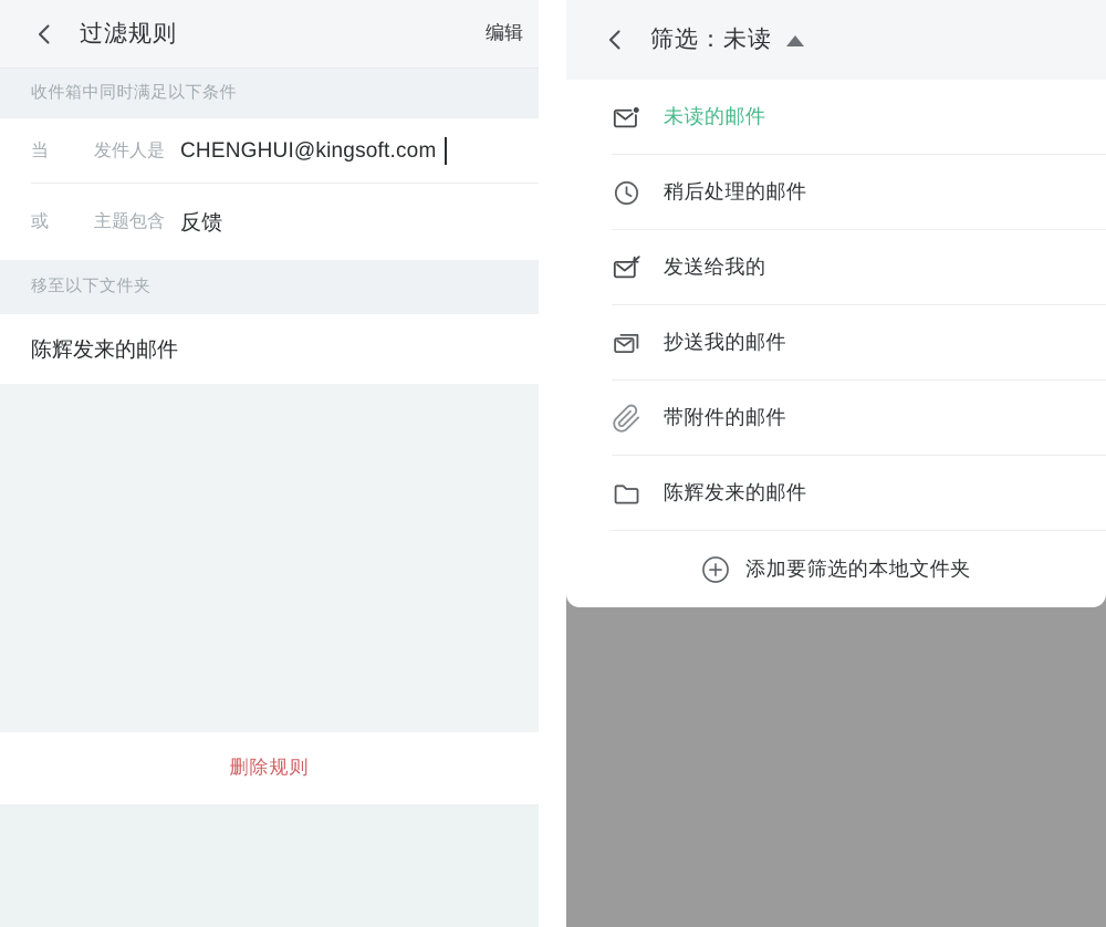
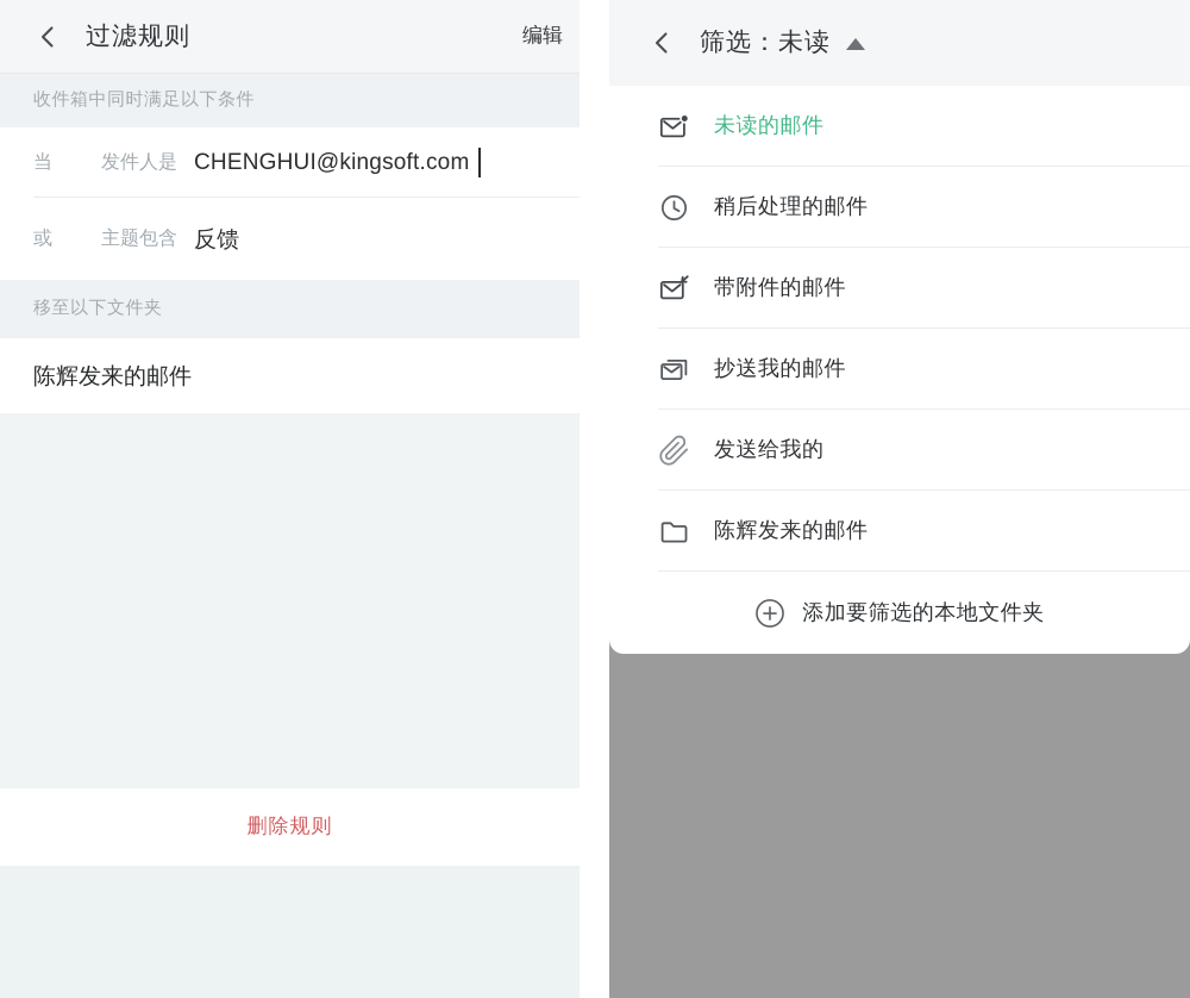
  过滤规则
  编辑
  收件箱中同时满足以下条件
  当
  发件人是
  CHENGHUI@kingsoft.com
  或
  主题包含
  反馈
  移至以下文件夹
  陈辉发来的邮件
  删除规则
  筛选：未读
  未读的邮件
  稍后处理的邮件
- 发送给我的
+ 带附件的邮件
  抄送我的邮件
- 带附件的邮件
+ 发送给我的
  陈辉发来的邮件
  添加要筛选的本地文件夹
